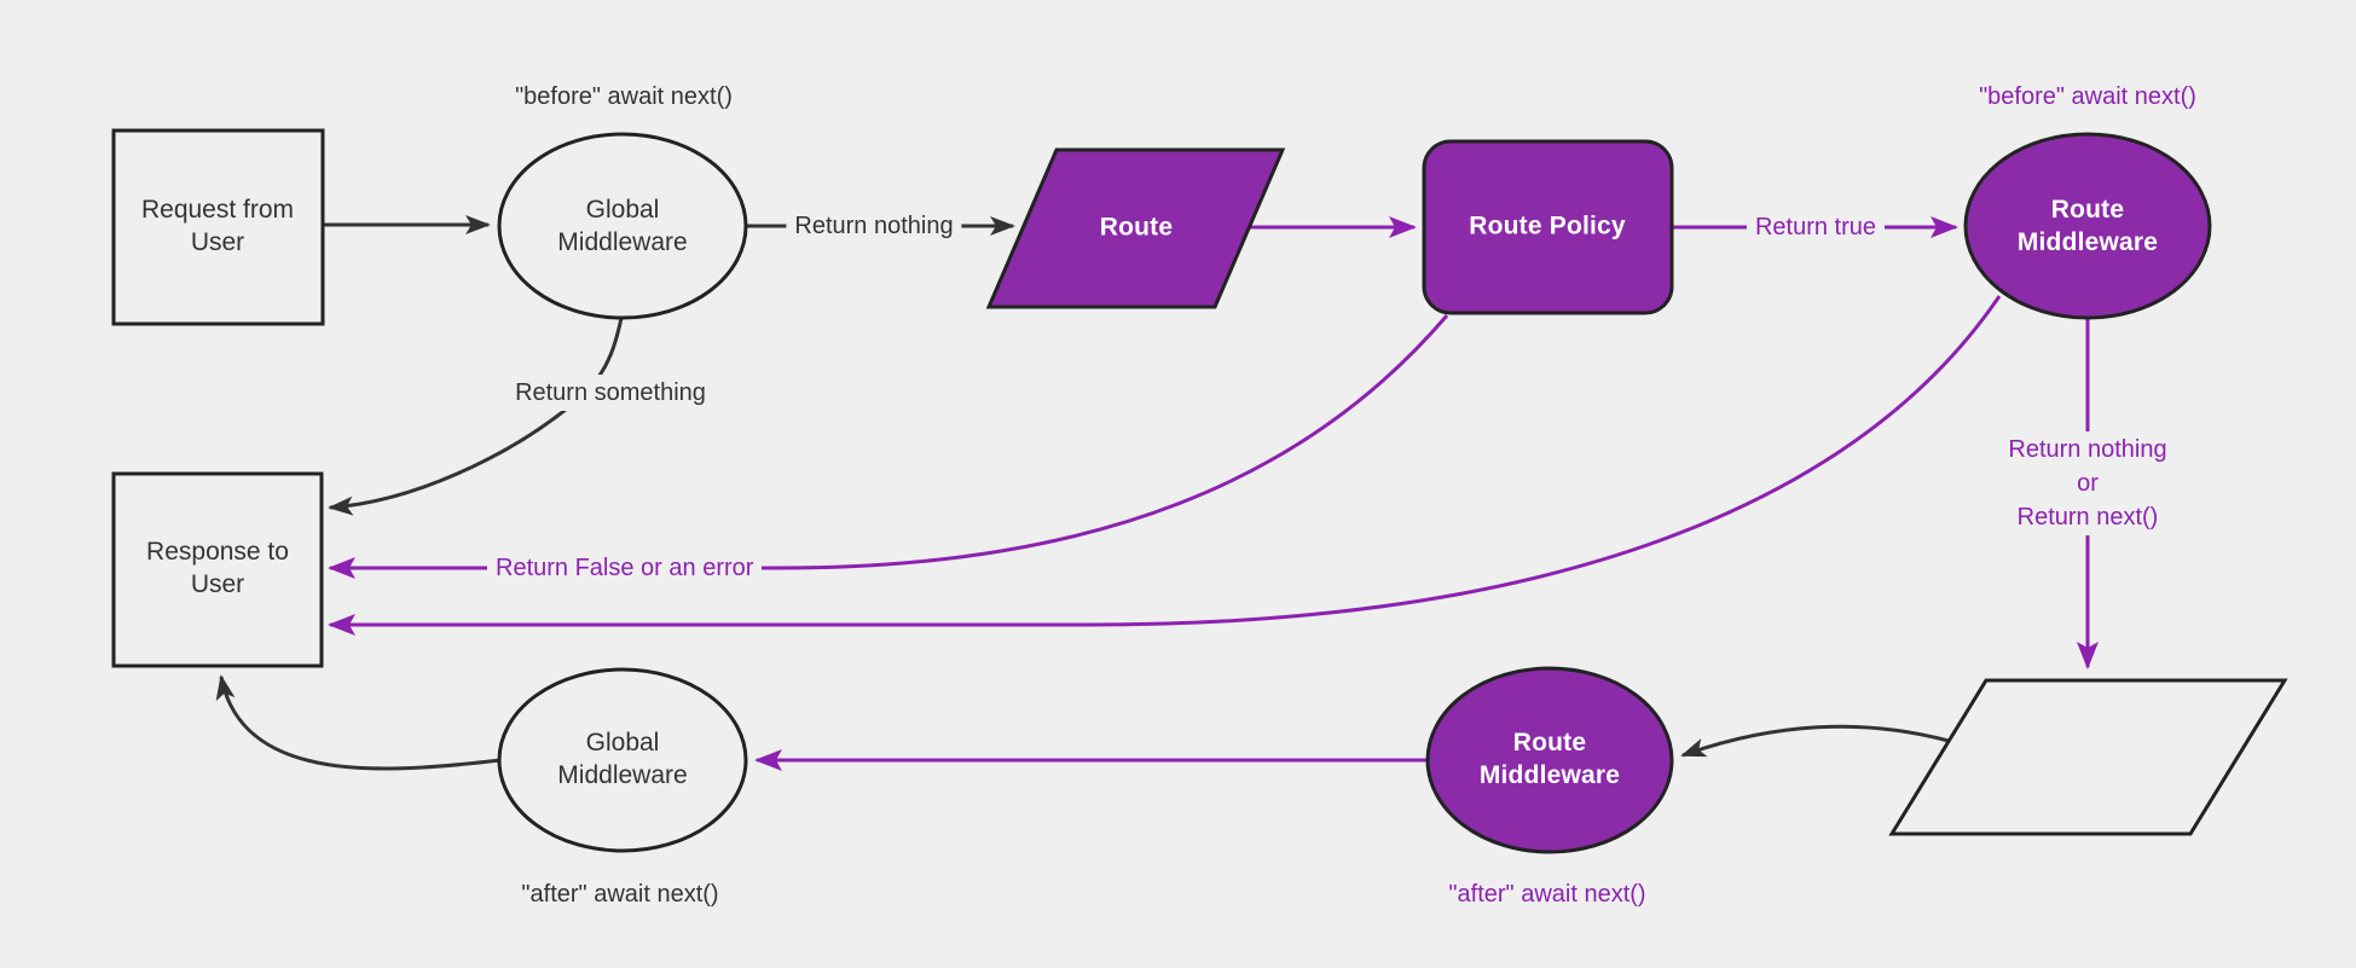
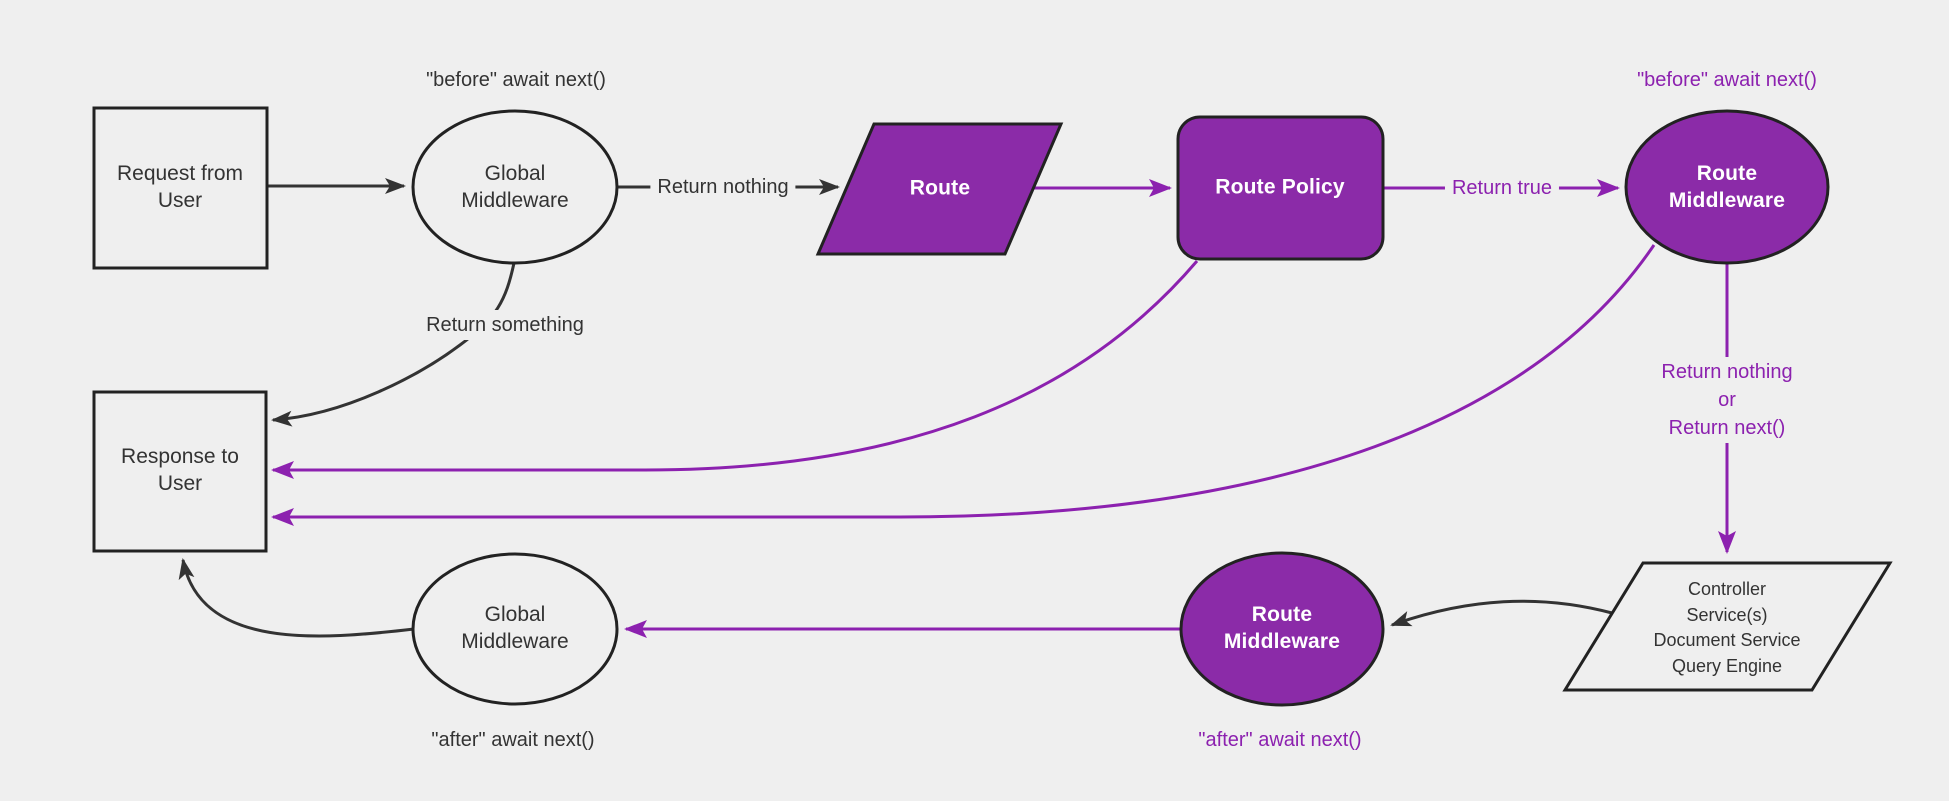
  Request from
  User
  Global
  Middleware
  Route
  Route Policy
  Route
  Middleware
+ Controller
+ Service(s)
+ Document Service
+ Query Engine
  Route
  Middleware
  Global
  Middleware
  Response to
  User
  "before" await next()
  Return nothing
  Return something
  "before" await next()
  Return true
  Return nothing
  or
  Return next()
- Return False or an error
  "after" await next()
  "after" await next()
